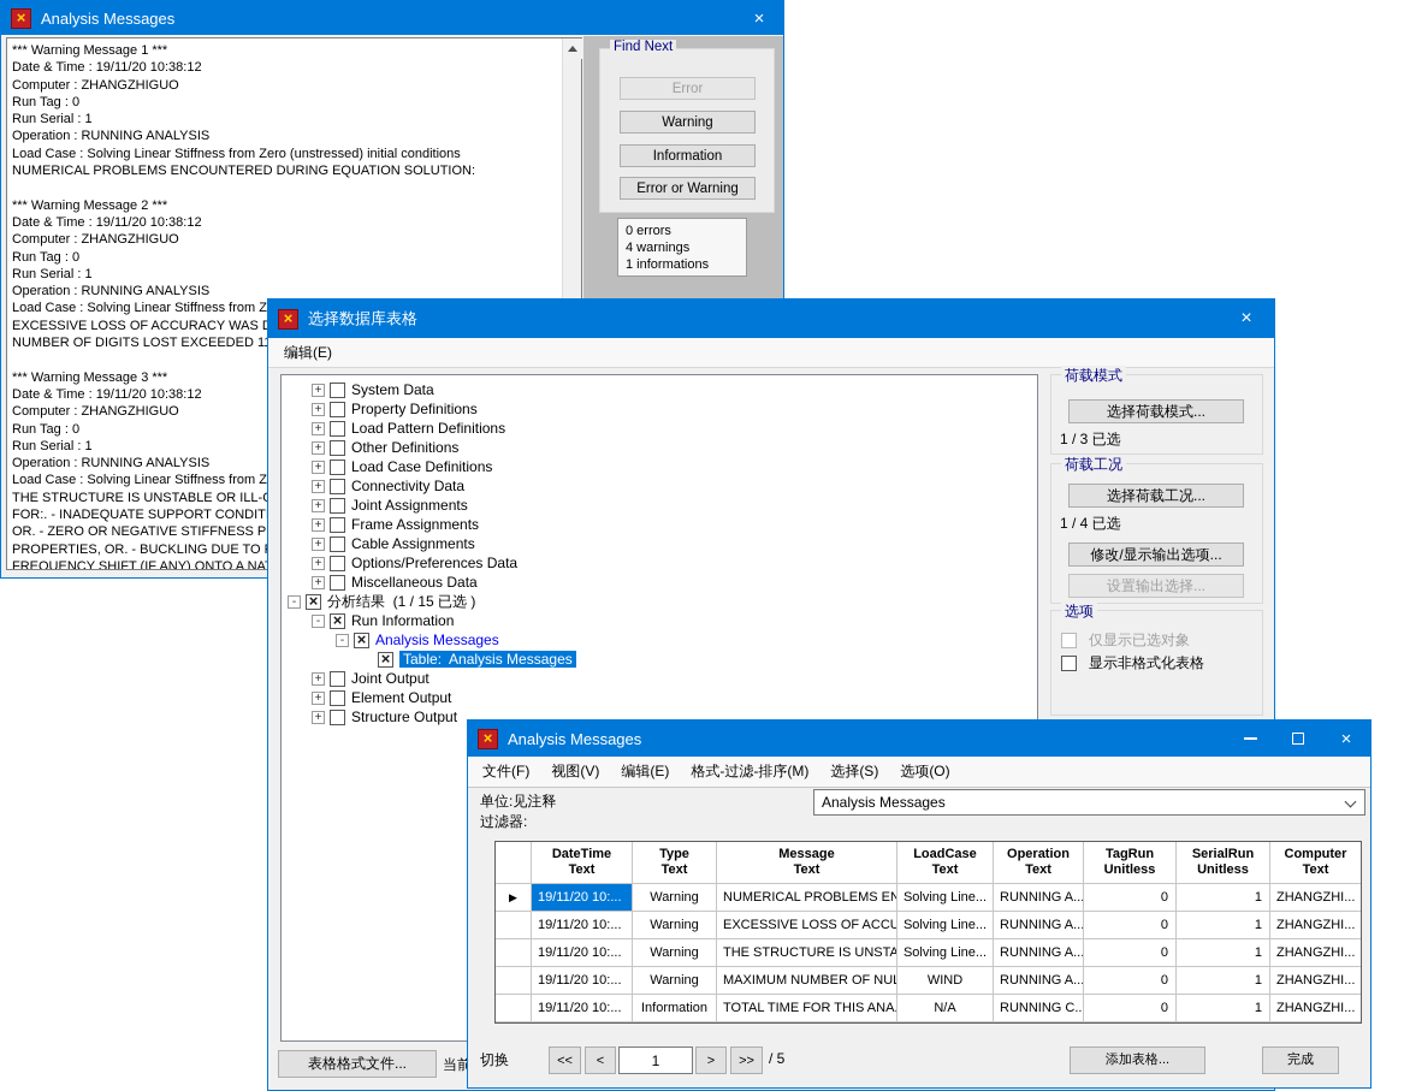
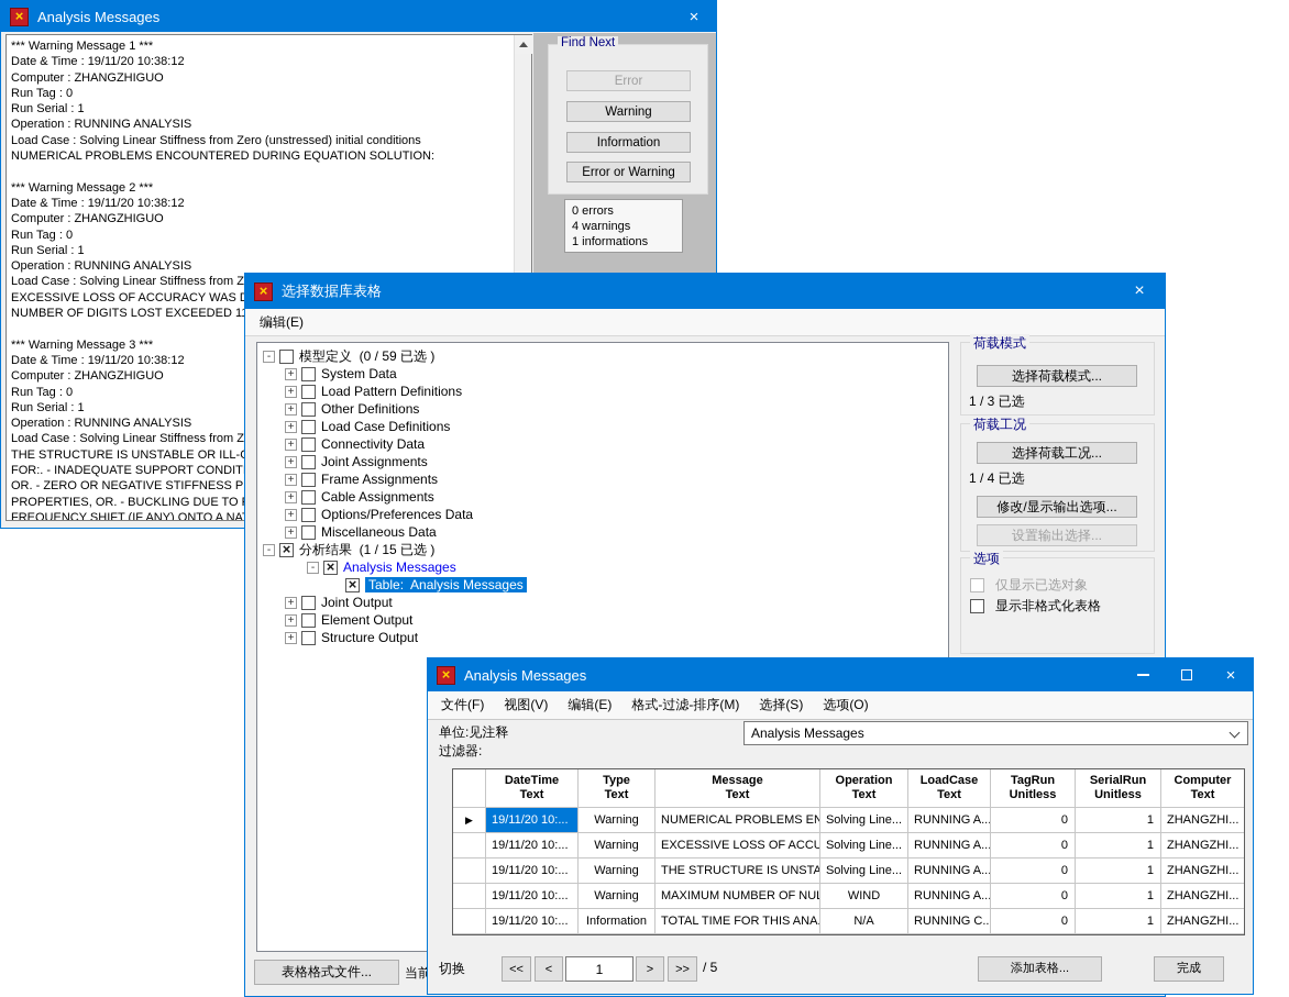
  ×
  Analysis Messages
  ×
  *** Warning Message 1 ***
  Date & Time : 19/11/20 10:38:12
  Computer : ZHANGZHIGUO
  Run Tag : 0
  Run Serial : 1
  Operation : RUNNING ANALYSIS
  Load Case : Solving Linear Stiffness from Zero (unstressed) initial conditions
  NUMERICAL PROBLEMS ENCOUNTERED DURING EQUATION SOLUTION:
  *** Warning Message 2 ***
  Date & Time : 19/11/20 10:38:12
  Computer : ZHANGZHIGUO
  Run Tag : 0
  Run Serial : 1
  Operation : RUNNING ANALYSIS
  Load Case : Solving Linear Stiffness from Z
  EXCESSIVE LOSS OF ACCURACY WAS
  NUMBER OF DIGITS LOST EXCEEDED 1
  *** Warning Message 3 ***
  Date & Time : 19/11/20 10:38:12
  Computer : ZHANGZHIGUO
  Run Tag : 0
  Run Serial : 1
  Operation : RUNNING ANALYSIS
  Load Case : Solving Linear Stiffness from Z
  THE STRUCTURE IS UNSTABLE OR ILL-
  FOR:. - INADEQUATE SUPPORT CONDIT
  OR. - ZERO OR NEGATIVE STIFFNESS P
  PROPERTIES, OR. - BUCKLING DUE TO
  FREQUENCY SHIFT (IF ANY) ONTO A NA
  Find Next
  Error
  Warning
  Information
  Error or Warning
  0 errors
  4 warnings
  1 informations
  ×
  选择数据库表格
  ×
  编辑(E)
+ 模型定义 (0 / 59 已选 )
  System Data
- Property Definitions
  Load Pattern Definitions
  Other Definitions
  Load Case Definitions
  Connectivity Data
  Joint Assignments
  Frame Assignments
  Cable Assignments
  Options/Preferences Data
  Miscellaneous Data
  分析结果 (1 / 15 已选 )
- Run Information
  Analysis Messages
  Table: Analysis Messages
  Joint Output
  Element Output
  Structure Output
  荷载模式
  选择荷载模式...
  1 / 3 已选
  荷载工况
  选择荷载工况...
  1 / 4 已选
  修改/显示输出选项...
  设置输出选择...
  选项
  仅显示已选对象
  显示非格式化表格
  表格格式文件...
  当前
  ×
  Analysis Messages
  ×
  文件(F)
  视图(V)
  编辑(E)
  格式-过滤-排序(M)
  选择(S)
  选项(O)
  单位:见注释
  过滤器:
  Analysis Messages
  DateTime
  Text
  Type
  Text
  Message
  Text
- LoadCase
+ Operation
  Text
- Operation
+ LoadCase
  Text
  TagRun
  Unitless
  SerialRun
  Unitless
  Computer
  Text
  ▶
  19/11/20 10:...
  Warning
  NUMERICAL PROBLEMS EN
  Solving Line...
  RUNNING A...
  0
  1
  ZHANGZHI...
  19/11/20 10:...
  Warning
  EXCESSIVE LOSS OF ACCU
  Solving Line...
  RUNNING A...
  0
  1
  ZHANGZHI...
  19/11/20 10:...
  Warning
  THE STRUCTURE IS UNSTA
  Solving Line...
  RUNNING A...
  0
  1
  ZHANGZHI...
  19/11/20 10:...
  Warning
  MAXIMUM NUMBER OF NUL
  WIND
  RUNNING A...
  0
  1
  ZHANGZHI...
  19/11/20 10:...
  Information
  TOTAL TIME FOR THIS ANA.
  N/A
  RUNNING C...
  0
  1
  ZHANGZHI...
  切换
  <<
  <
  1
  >
  >>
  / 5
  添加表格...
  完成
